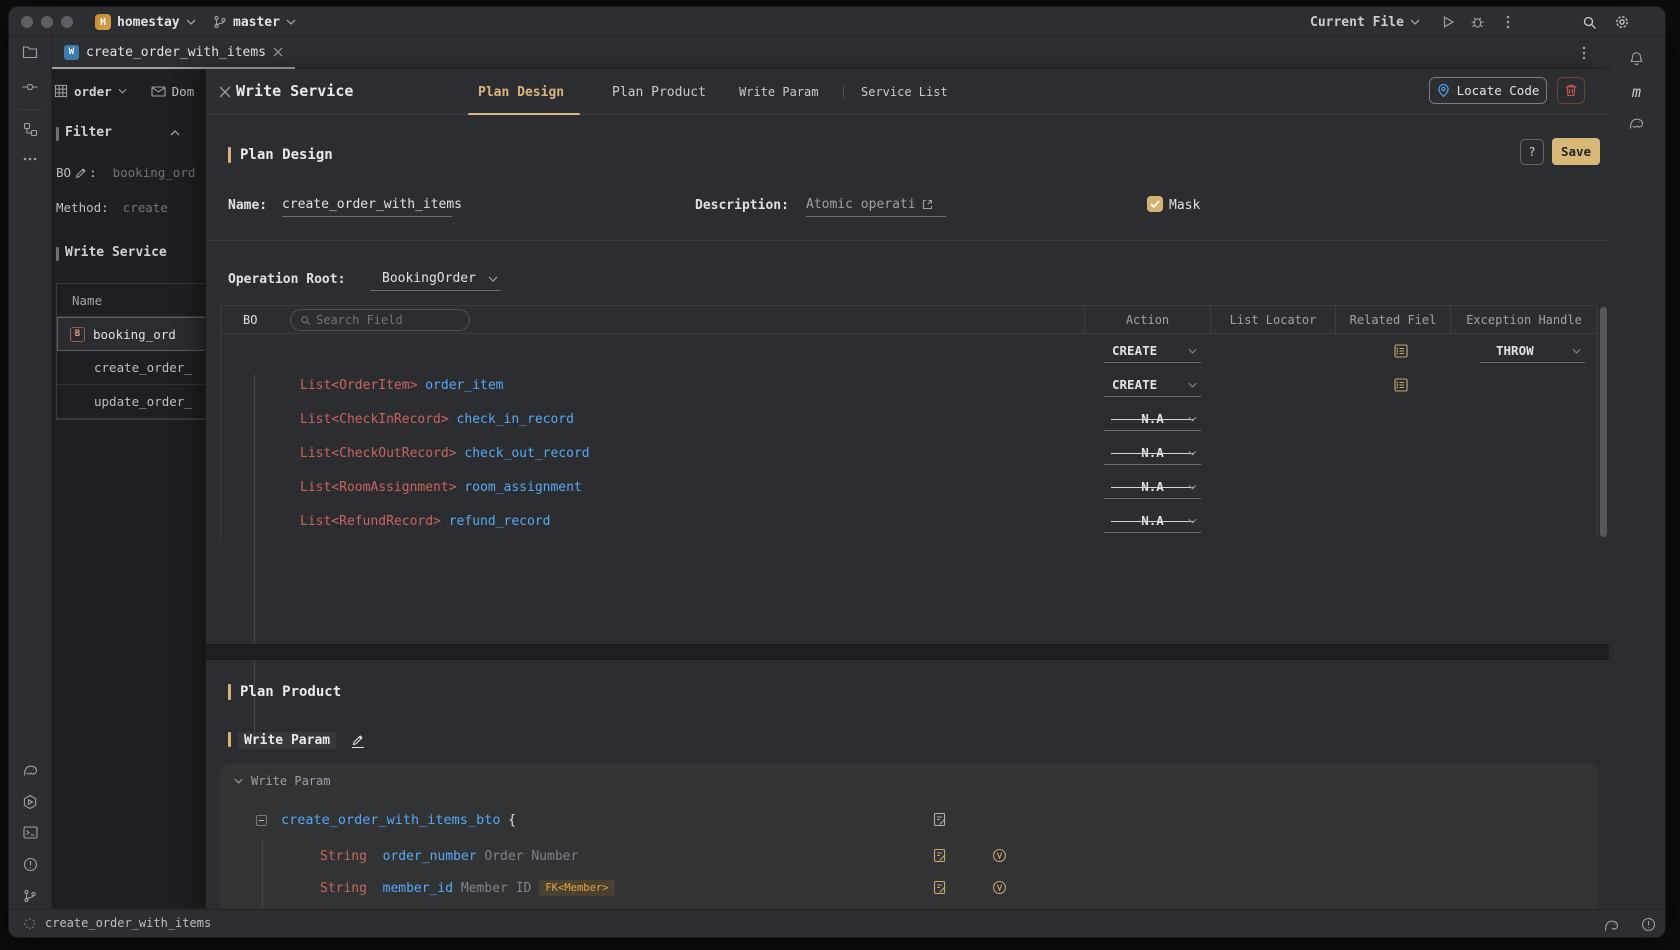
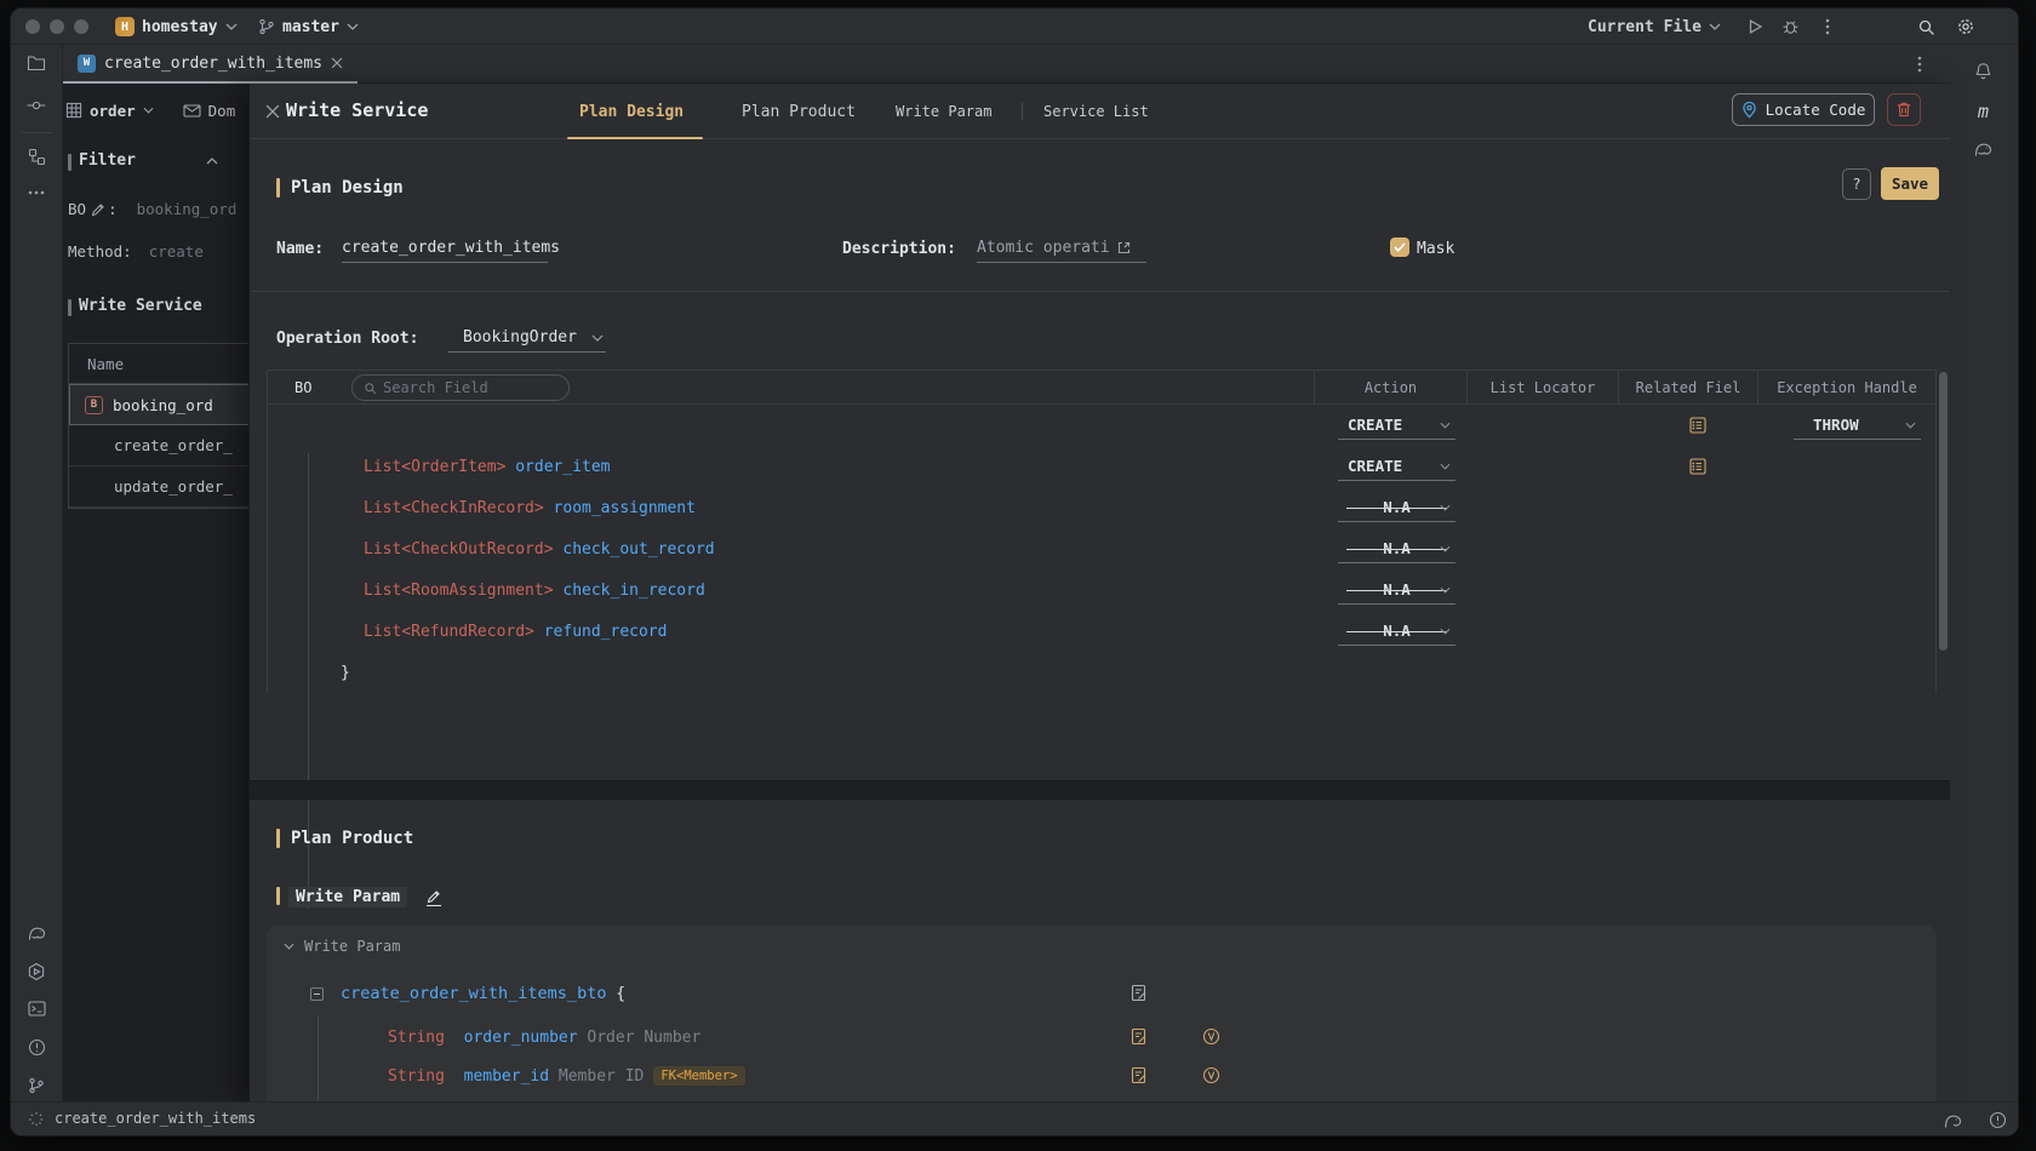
  H
  homestay
  master
  Current File
  m
  W
  create_order_with_items
  order
  Dom
  Filter
  BO
  :
  booking_ord
  Method:
  create
  Write Service
  Name
  B
  booking_ord
  create_order_
  update_order_
  Write Service
  Plan Design
  Plan Product
  Write Param
  Service List
  Locate Code
  ?
  Save
  Plan Design
  Name:
  create_order_with_items
  Description:
  Atomic operati
  Mask
  Operation Root:
  BookingOrder
  BO
  Search Field
  Action
  List Locator
  Related Fiel
  Exception Handle
  CREATE
  THROW
  List<OrderItem> order_item
  CREATE
- List<CheckInRecord> check_in_record
+ List<CheckInRecord> room_assignment
  N.A
  List<CheckOutRecord> check_out_record
  N.A
- List<RoomAssignment> room_assignment
+ List<RoomAssignment> check_in_record
  N.A
  List<RefundRecord> refund_record
  N.A
+ }
  Plan Product
  Write Param
  Write Param
  create_order_with_items_bto {
  String
  order_number
  Order Number
  String
  member_id
  Member ID
  FK<Member>
  create_order_with_items
